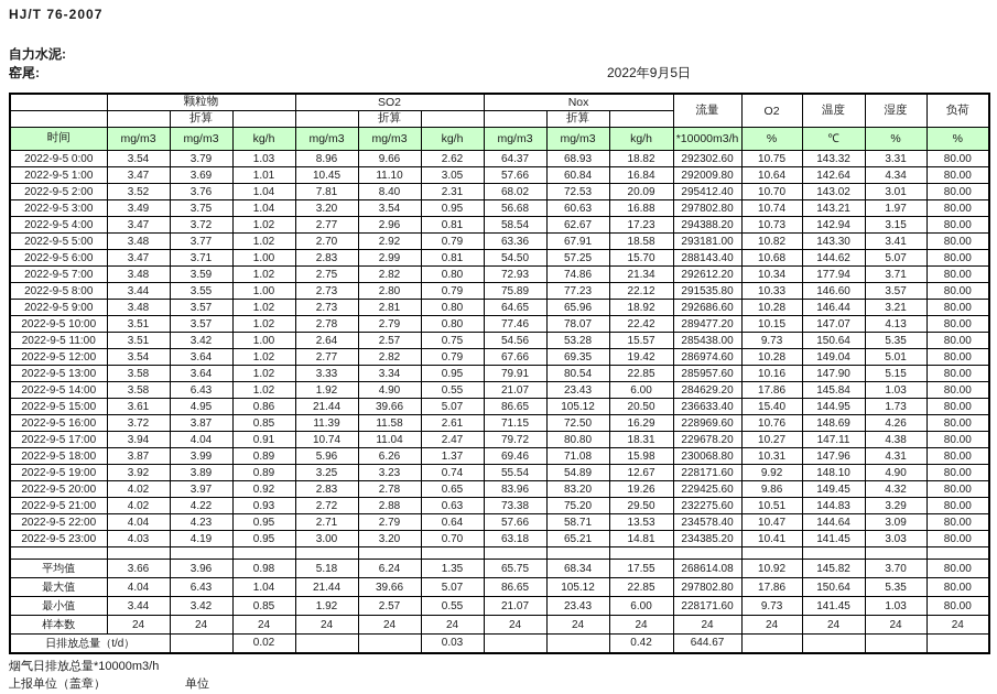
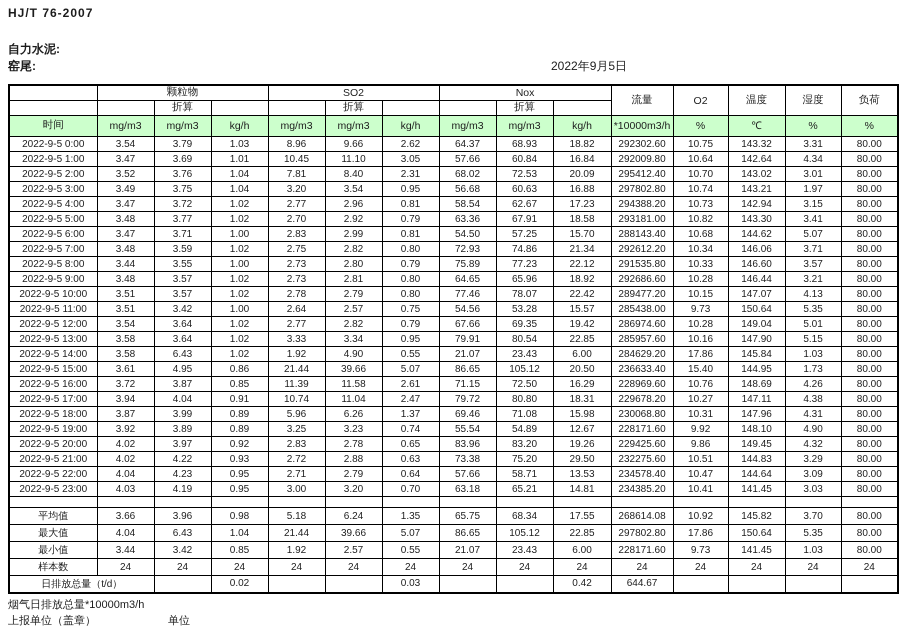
  HJ/T 76-2007
  自力水泥:
  窑尾:
  2022年9月5日
  	颗粒物	SO2	Nox	流量	O2	温度	湿度	负荷
  		折算			折算			折算
  时间	mg/m3	mg/m3	kg/h	mg/m3	mg/m3	kg/h	mg/m3	mg/m3	kg/h	*10000m3/h	%	℃	%	%
  2022-9-5 0:00	3.54	3.79	1.03	8.96	9.66	2.62	64.37	68.93	18.82	292302.60	10.75	143.32	3.31	80.00
  2022-9-5 1:00	3.47	3.69	1.01	10.45	11.10	3.05	57.66	60.84	16.84	292009.80	10.64	142.64	4.34	80.00
  2022-9-5 2:00	3.52	3.76	1.04	7.81	8.40	2.31	68.02	72.53	20.09	295412.40	10.70	143.02	3.01	80.00
  2022-9-5 3:00	3.49	3.75	1.04	3.20	3.54	0.95	56.68	60.63	16.88	297802.80	10.74	143.21	1.97	80.00
  2022-9-5 4:00	3.47	3.72	1.02	2.77	2.96	0.81	58.54	62.67	17.23	294388.20	10.73	142.94	3.15	80.00
  2022-9-5 5:00	3.48	3.77	1.02	2.70	2.92	0.79	63.36	67.91	18.58	293181.00	10.82	143.30	3.41	80.00
  2022-9-5 6:00	3.47	3.71	1.00	2.83	2.99	0.81	54.50	57.25	15.70	288143.40	10.68	144.62	5.07	80.00
- 2022-9-5 7:00	3.48	3.59	1.02	2.75	2.82	0.80	72.93	74.86	21.34	292612.20	10.34	177.94	3.71	80.00
+ 2022-9-5 7:00	3.48	3.59	1.02	2.75	2.82	0.80	72.93	74.86	21.34	292612.20	10.34	146.06	3.71	80.00
  2022-9-5 8:00	3.44	3.55	1.00	2.73	2.80	0.79	75.89	77.23	22.12	291535.80	10.33	146.60	3.57	80.00
  2022-9-5 9:00	3.48	3.57	1.02	2.73	2.81	0.80	64.65	65.96	18.92	292686.60	10.28	146.44	3.21	80.00
  2022-9-5 10:00	3.51	3.57	1.02	2.78	2.79	0.80	77.46	78.07	22.42	289477.20	10.15	147.07	4.13	80.00
  2022-9-5 11:00	3.51	3.42	1.00	2.64	2.57	0.75	54.56	53.28	15.57	285438.00	9.73	150.64	5.35	80.00
  2022-9-5 12:00	3.54	3.64	1.02	2.77	2.82	0.79	67.66	69.35	19.42	286974.60	10.28	149.04	5.01	80.00
  2022-9-5 13:00	3.58	3.64	1.02	3.33	3.34	0.95	79.91	80.54	22.85	285957.60	10.16	147.90	5.15	80.00
  2022-9-5 14:00	3.58	6.43	1.02	1.92	4.90	0.55	21.07	23.43	6.00	284629.20	17.86	145.84	1.03	80.00
  2022-9-5 15:00	3.61	4.95	0.86	21.44	39.66	5.07	86.65	105.12	20.50	236633.40	15.40	144.95	1.73	80.00
  2022-9-5 16:00	3.72	3.87	0.85	11.39	11.58	2.61	71.15	72.50	16.29	228969.60	10.76	148.69	4.26	80.00
  2022-9-5 17:00	3.94	4.04	0.91	10.74	11.04	2.47	79.72	80.80	18.31	229678.20	10.27	147.11	4.38	80.00
  2022-9-5 18:00	3.87	3.99	0.89	5.96	6.26	1.37	69.46	71.08	15.98	230068.80	10.31	147.96	4.31	80.00
  2022-9-5 19:00	3.92	3.89	0.89	3.25	3.23	0.74	55.54	54.89	12.67	228171.60	9.92	148.10	4.90	80.00
  2022-9-5 20:00	4.02	3.97	0.92	2.83	2.78	0.65	83.96	83.20	19.26	229425.60	9.86	149.45	4.32	80.00
  2022-9-5 21:00	4.02	4.22	0.93	2.72	2.88	0.63	73.38	75.20	29.50	232275.60	10.51	144.83	3.29	80.00
  2022-9-5 22:00	4.04	4.23	0.95	2.71	2.79	0.64	57.66	58.71	13.53	234578.40	10.47	144.64	3.09	80.00
  2022-9-5 23:00	4.03	4.19	0.95	3.00	3.20	0.70	63.18	65.21	14.81	234385.20	10.41	141.45	3.03	80.00
  平均值	3.66	3.96	0.98	5.18	6.24	1.35	65.75	68.34	17.55	268614.08	10.92	145.82	3.70	80.00
  最大值	4.04	6.43	1.04	21.44	39.66	5.07	86.65	105.12	22.85	297802.80	17.86	150.64	5.35	80.00
  最小值	3.44	3.42	0.85	1.92	2.57	0.55	21.07	23.43	6.00	228171.60	9.73	141.45	1.03	80.00
  样本数	24	24	24	24	24	24	24	24	24	24	24	24	24	24
  日排放总量（t/d）		0.02			0.03			0.42	644.67
  烟气日排放总量*10000m3/h
  上报单位（盖章）
  单位
